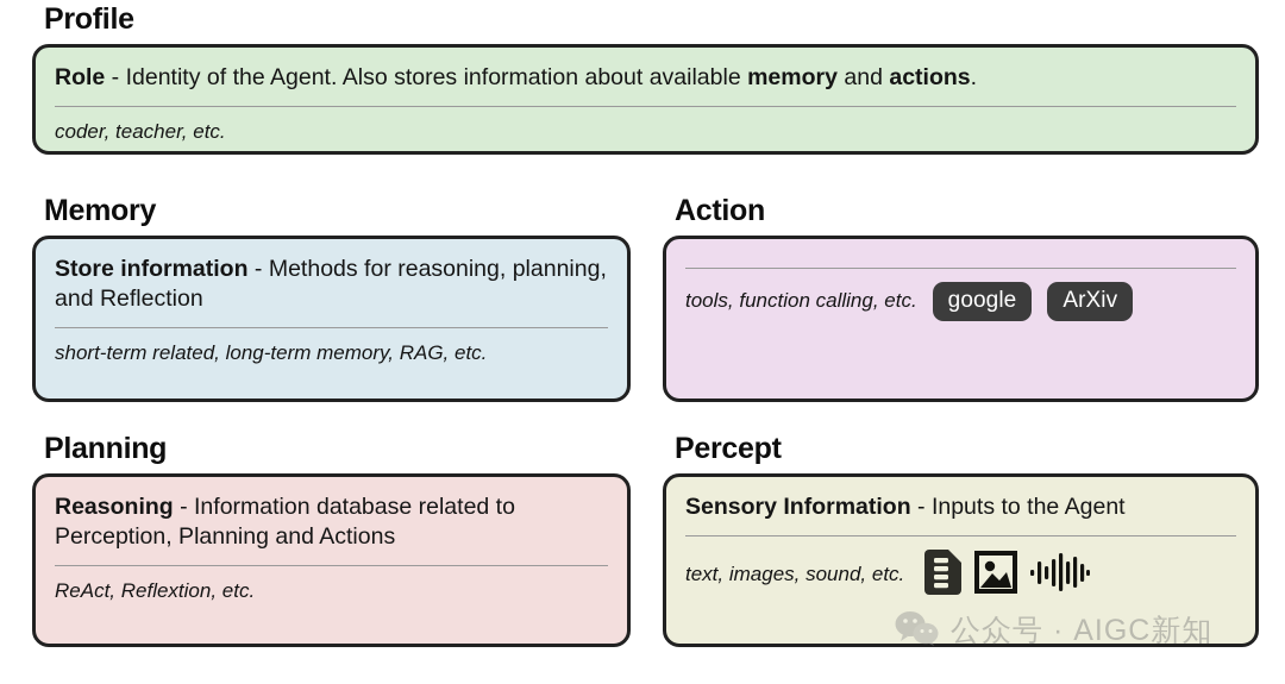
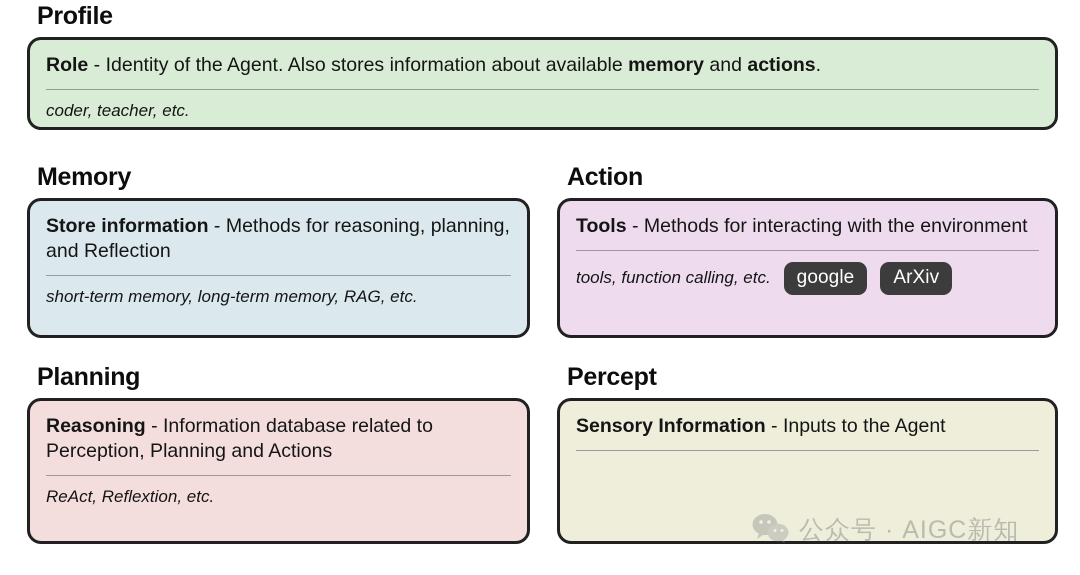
  Profile
  Role - Identity of the Agent. Also stores information about available memory and actions.
  coder, teacher, etc.
  Memory
  Store information - Methods for reasoning, planning, and Reflection
- short-term related, long-term memory, RAG, etc.
+ short-term memory, long-term memory, RAG, etc.
  Action
+ Tools - Methods for interacting with the environment
  tools, function calling, etc.
  google
  ArXiv
  Planning
  Reasoning - Information database related to Perception, Planning and Actions
  ReAct, Reflextion, etc.
  Percept
  Sensory Information - Inputs to the Agent
- text, images, sound, etc.
  公众号 · AIGC新知
